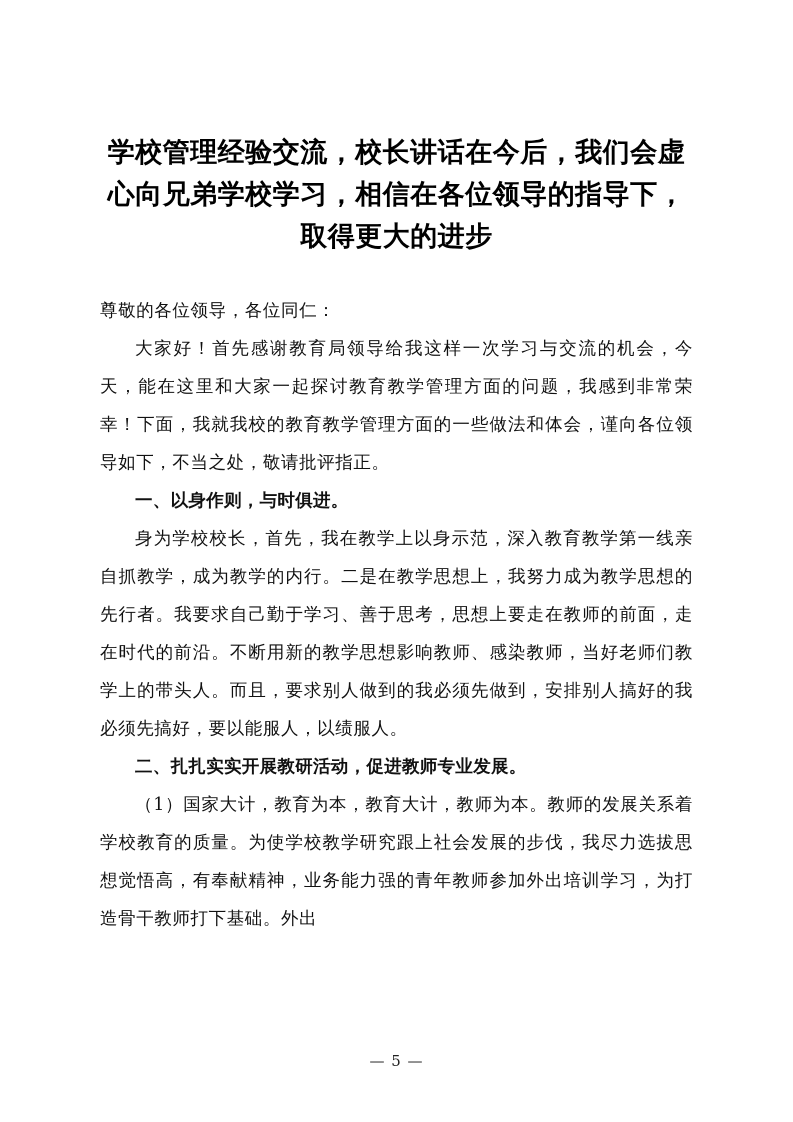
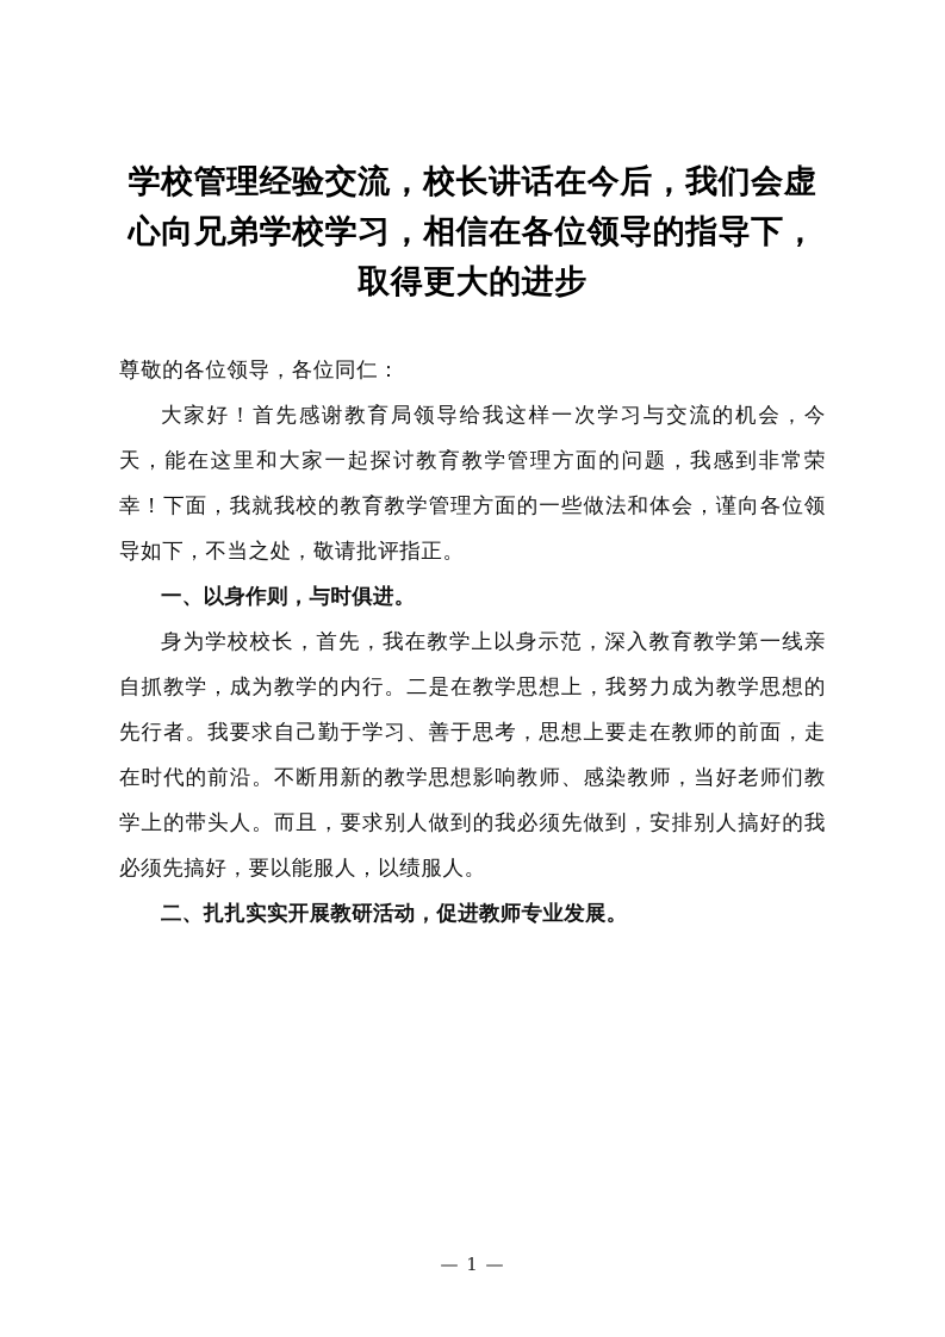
  学校管理经验交流，校长讲话在今后，我们会虚心向兄弟学校学习，相信在各位领导的指导下，取得更大的进步
  尊敬的各位领导，各位同仁：
  大家好！首先感谢教育局领导给我这样一次学习与交流的机会，今天，能在这里和大家一起探讨教育教学管理方面的问题，我感到非常荣幸！下面，我就我校的教育教学管理方面的一些做法和体会，谨向各位领导如下，不当之处，敬请批评指正。
  一、以身作则，与时俱进。
  身为学校校长，首先，我在教学上以身示范，深入教育教学第一线亲自抓教学，成为教学的内行。二是在教学思想上，我努力成为教学思想的先行者。我要求自己勤于学习、善于思考，思想上要走在教师的前面，走在时代的前沿。不断用新的教学思想影响教师、感染教师，当好老师们教学上的带头人。而且，要求别人做到的我必须先做到，安排别人搞好的我必须先搞好，要以能服人，以绩服人。
  二、扎扎实实开展教研活动，促进教师专业发展。
- （1）国家大计，教育为本，教育大计，教师为本。教师的发展关系着学校教育的质量。为使学校教学研究跟上社会发展的步伐，我尽力选拔思想觉悟高，有奉献精神，业务能力强的青年教师参加外出培训学习，为打造骨干教师打下基础。外出
- — 5 —
+ — 1 —
